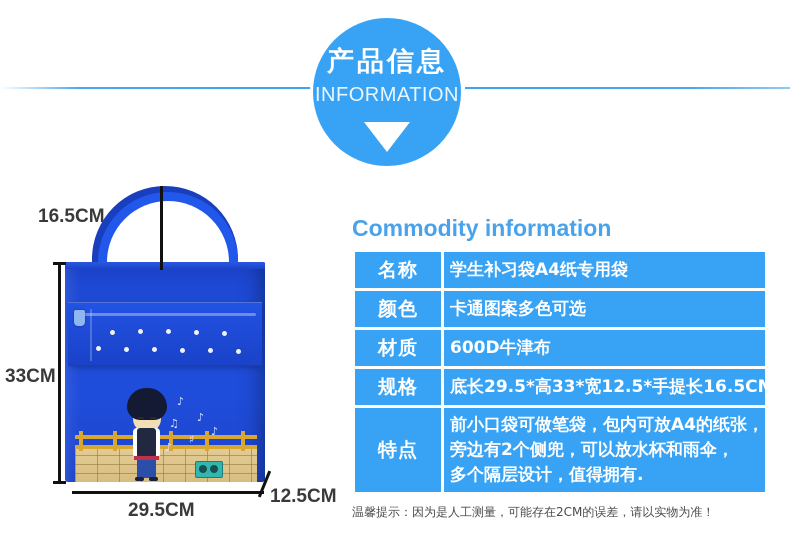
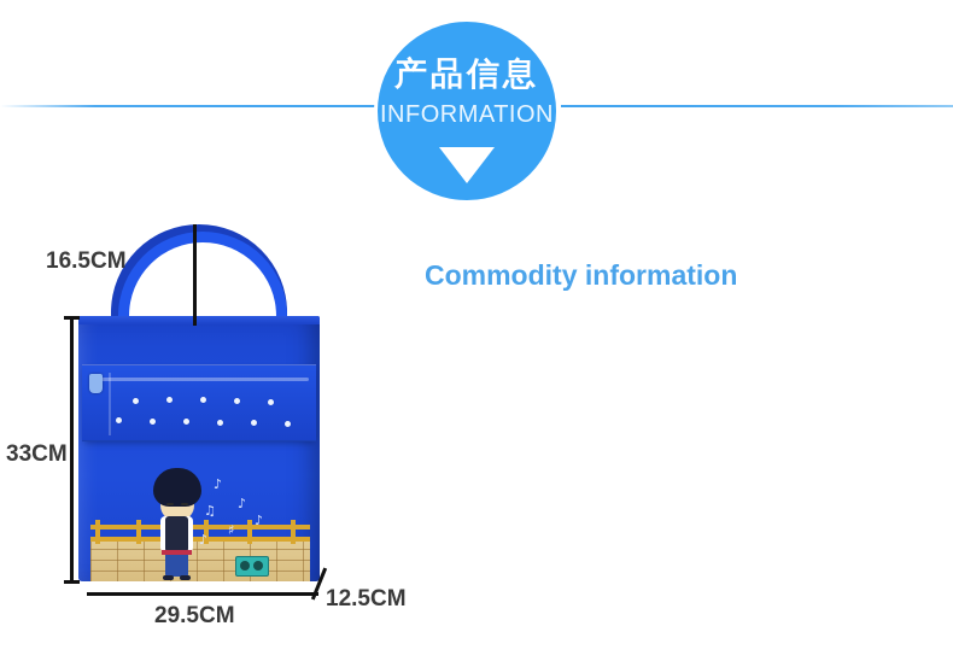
  产品信息
  INFORMATION
  ♪
  ♫
  ♪
  ♯
  ♪
  ♪
  16.5CM
  33CM
  29.5CM
  12.5CM
  Commodity information
- 名称	学生补习袋A4纸专用袋
- 颜色	卡通图案多色可选
- 材质	600D牛津布
- 规格	底长29.5*高33*宽12.5*手提长16.5CM
- 特点	前小口袋可做笔袋，包内可放A4的纸张， 旁边有2个侧兜，可以放水杯和雨伞， 多个隔层设计，值得拥有.
- 温馨提示：因为是人工测量，可能存在2CM的误差，请以实物为准！
